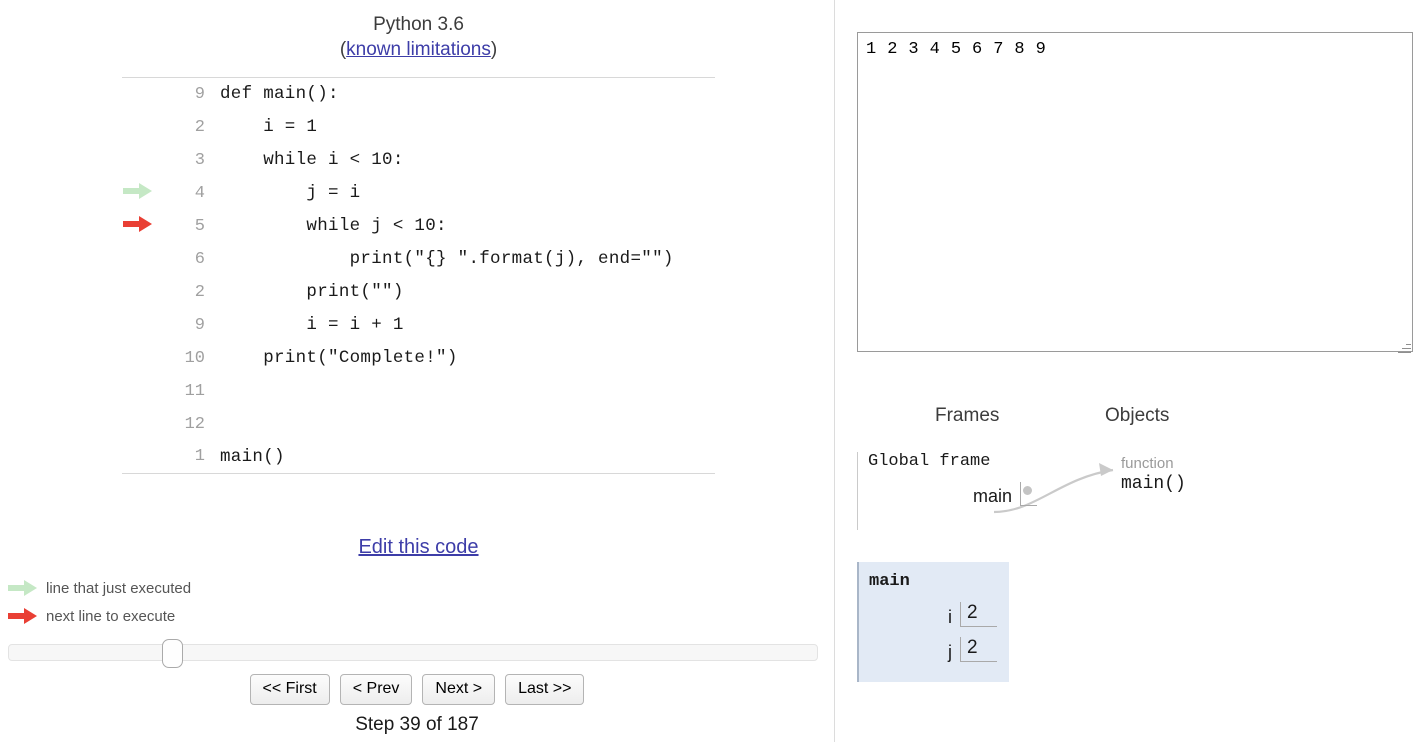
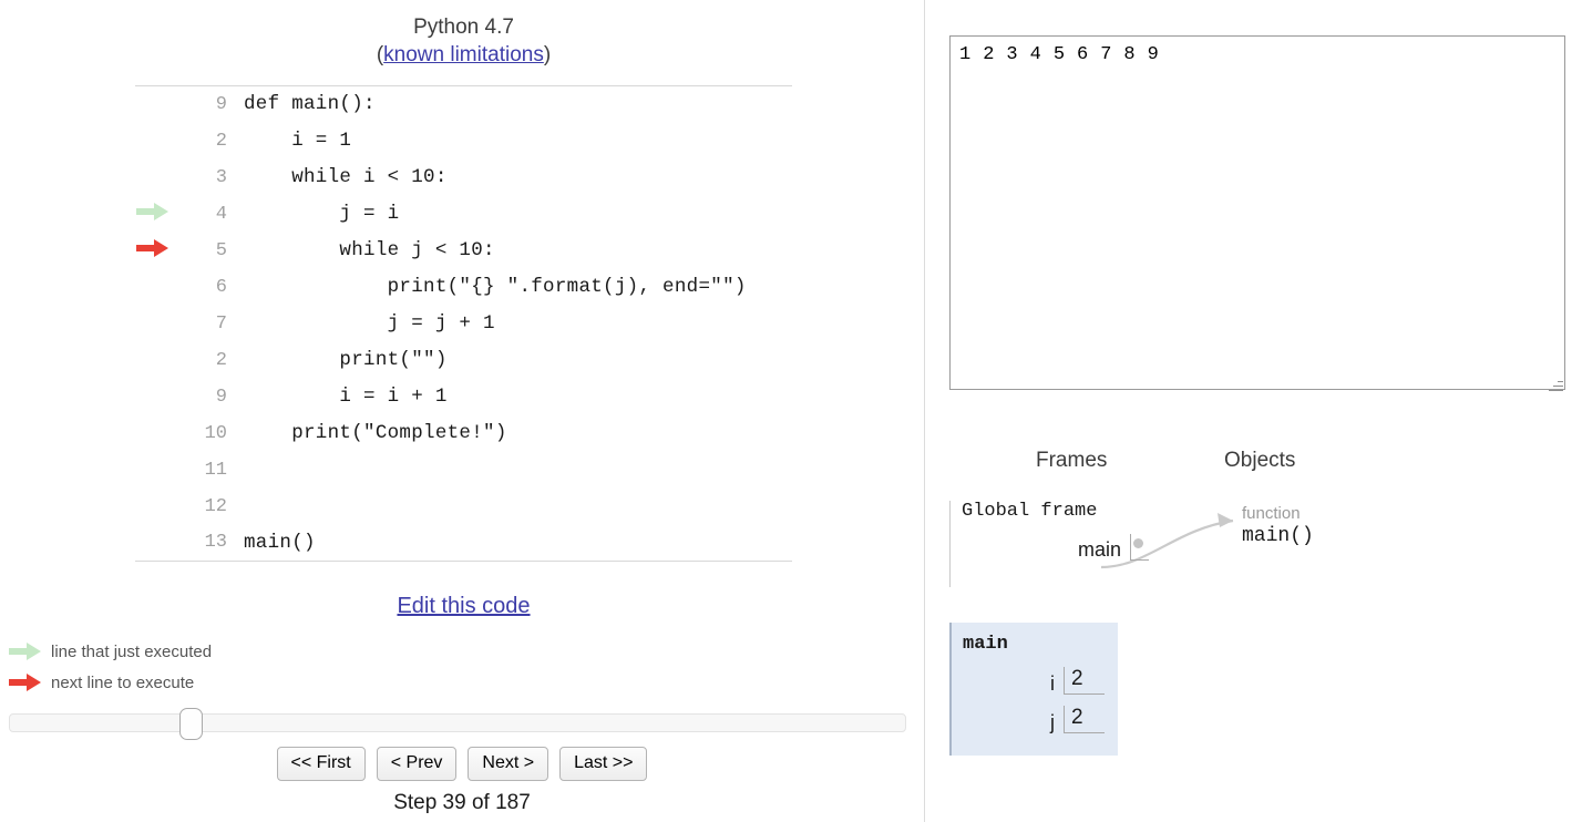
- Python 3.6
+ Python 4.7
  (known limitations)
  	9	def main():
  	2	i = 1
  	3	while i < 10:
  	4	j = i
  	5	while j < 10:
  	6	print("{} ".format(j), end="")
+ 	7	j = j + 1
  	2	print("")
  	9	i = i + 1
  	10	print("Complete!")
  	11
  	12
- 	1	main()
+ 	13	main()
  Edit this code
  line that just executed
  next line to execute
  << First
  < Prev
  Next >
  Last >>
  Step 39 of 187
  1 2 3 4 5 6 7 8 9
  Frames
  Objects
  Global frame
  main
  main
  i
  2
  j
  2
  function
  main()
